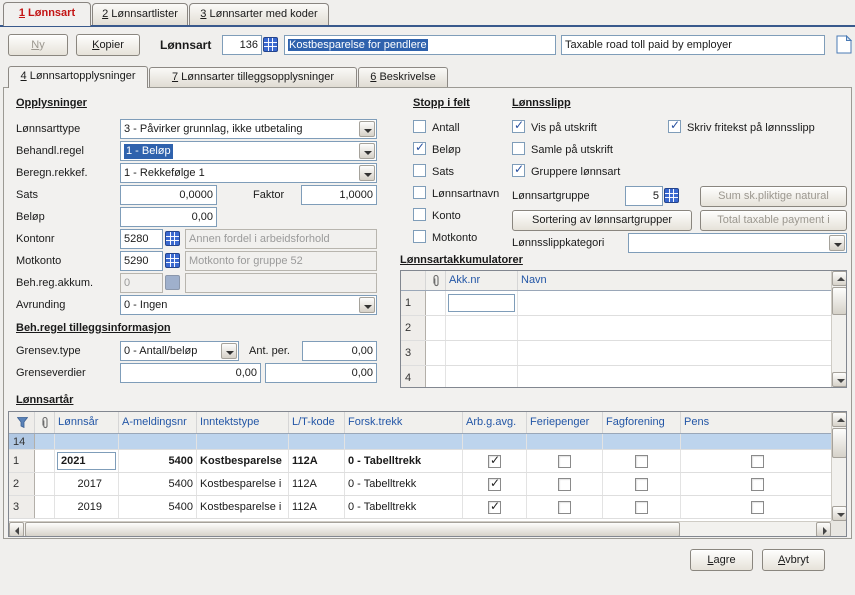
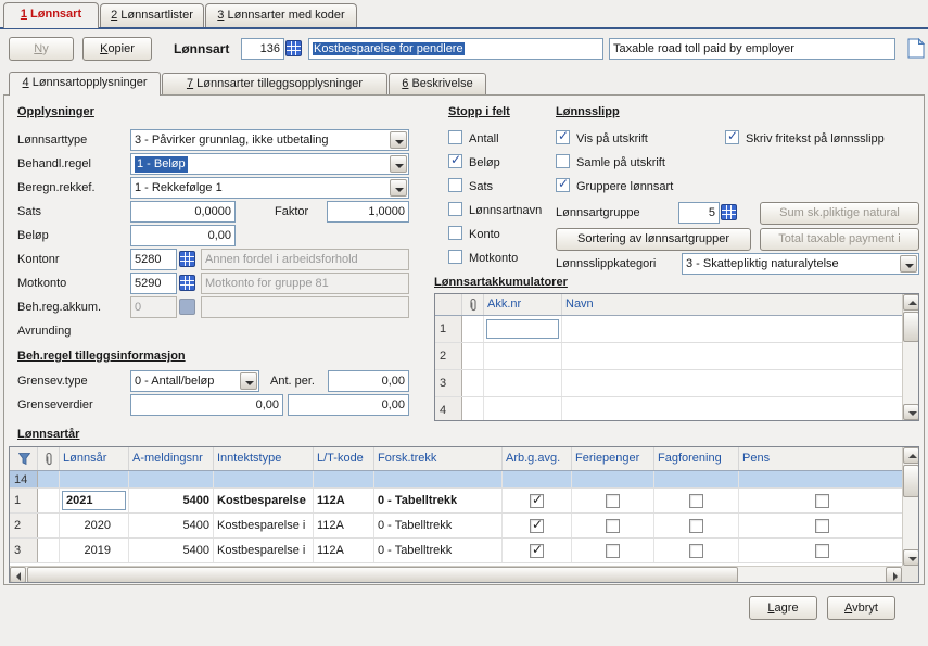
  1 Lønnsart
  2 Lønnsartlister
  3 Lønnsarter med koder
  Ny
  Kopier
  Lønnsart
  136
  Kostbesparelse for pendlere
  Taxable road toll paid by employer
  4 Lønnsartopplysninger
  7 Lønnsarter tilleggsopplysninger
  6 Beskrivelse
  Opplysninger
  Lønnsarttype
  3 - Påvirker grunnlag, ikke utbetaling
  Behandl.regel
  1 - Beløp
  Beregn.rekkef.
  1 - Rekkefølge 1
  Sats
  0,0000
  Faktor
  1,0000
  Beløp
  0,00
  Kontonr
  5280
  Annen fordel i arbeidsforhold
  Motkonto
  5290
- Motkonto for gruppe 52
+ Motkonto for gruppe 81
  Beh.reg.akkum.
  0
  Avrunding
- 0 - Ingen
  Beh.regel tilleggsinformasjon
  Grensev.type
  0 - Antall/beløp
  Ant. per.
  0,00
  Grenseverdier
  0,00
  0,00
  Stopp i felt
  Antall
  Beløp
  Sats
  Lønnsartnavn
  Konto
  Motkonto
  Lønnsslipp
  Vis på utskrift
  Skriv fritekst på lønnsslipp
  Samle på utskrift
  Gruppere lønnsart
  Lønnsartgruppe
  5
  Sum sk.pliktige natural
  Sortering av lønnsartgrupper
  Total taxable payment i
  Lønnsslippkategori
+ 3 - Skattepliktig naturalytelse
  Lønnsartakkumulatorer
  Akk.nr
  Navn
  1
  2
  3
  4
  Lønnsartår
  Lønnsår
  A-meldingsnr
  Inntektstype
  L/T-kode
  Forsk.trekk
  Arb.g.avg.
  Feriepenger
  Fagforening
  Pens
  14
  1
  2021
  5400
  Kostbesparelse
  112A
  0 - Tabelltrekk
  2
- 2017
+ 2020
  5400
  Kostbesparelse i
  112A
  0 - Tabelltrekk
  3
  2019
  5400
  Kostbesparelse i
  112A
  0 - Tabelltrekk
  Lagre
  Avbryt
